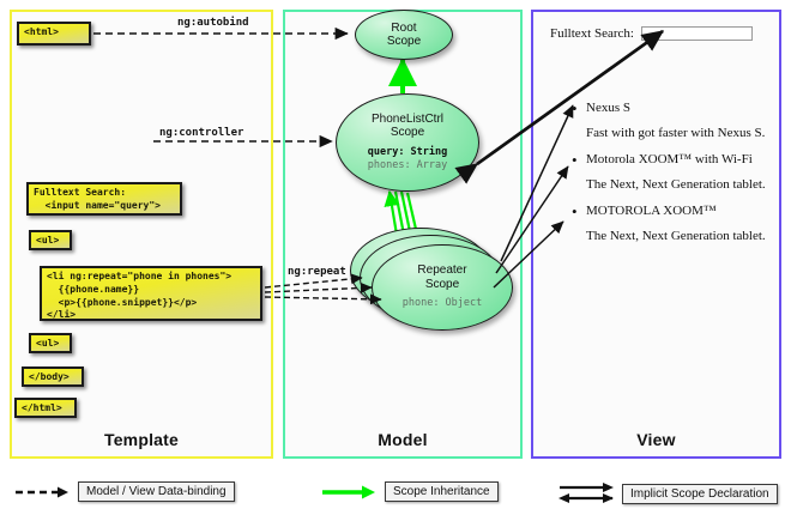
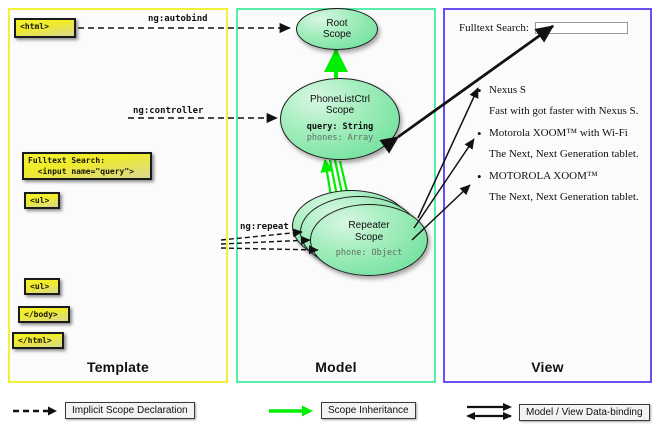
  Template
  <html>
  Fulltext Search:
  <input name="query">
  <ul>
- <li ng:repeat="phone in phones">
- {{phone.name}}
- <p>{{phone.snippet}}</p>
- </li>
  <ul>
  </body>
  </html>
  Model
  Root
  Scope
  PhoneListCtrl
  Scope
  query: String
  phones: Array
  Repeater
  Scope
  phone: Object
  ng:autobind
  ng:controller
  ng:repeat
  Fulltext Search:
  Nexus S
  Fast with got faster with Nexus S.
  Motorola XOOM™ with Wi-Fi
  The Next, Next Generation tablet.
  MOTOROLA XOOM™
  The Next, Next Generation tablet.
  View
- Model / View Data-binding
+ Implicit Scope Declaration
  Scope Inheritance
- Implicit Scope Declaration
+ Model / View Data-binding
